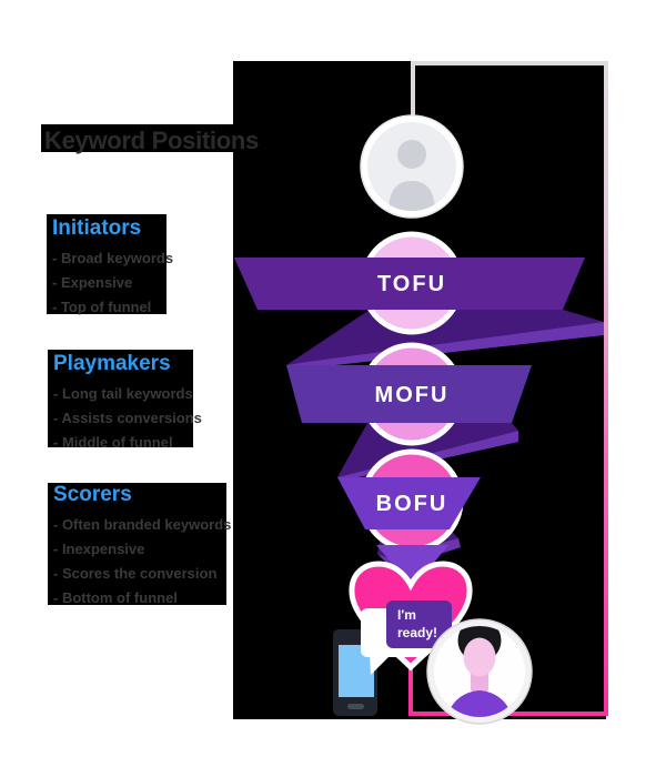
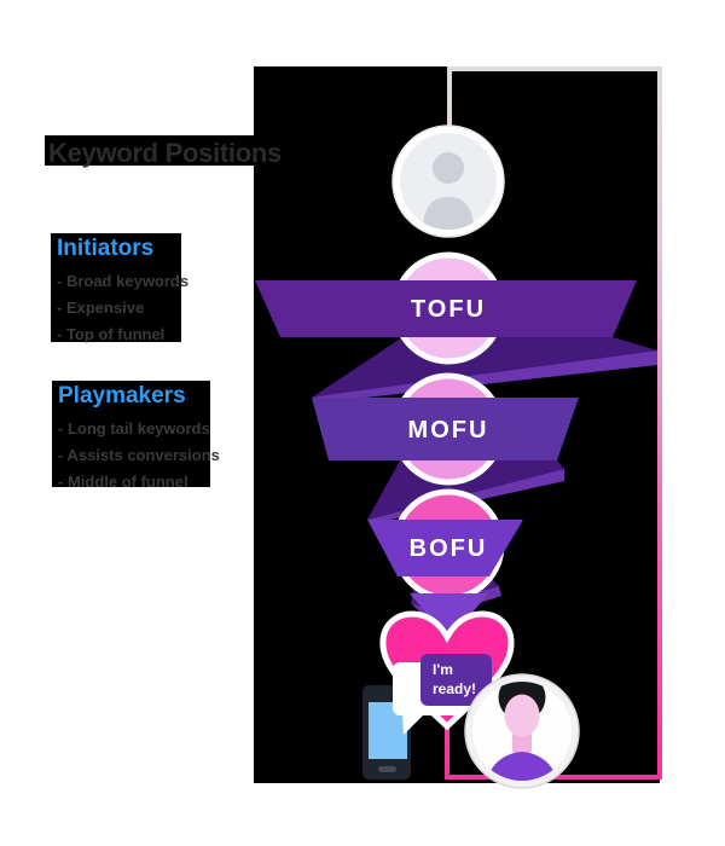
  TOFU
  MOFU
  BOFU
  I'm
  ready!
  Keyword Positions
  Initiators
  - Broad keywords
  - Expensive
  - Top of funnel
  Playmakers
  - Long tail keywords
  - Assists conversions
  - Middle of funnel
- Scorers
- - Often branded keywords
- - Inexpensive
- - Scores the conversion
- - Bottom of funnel
